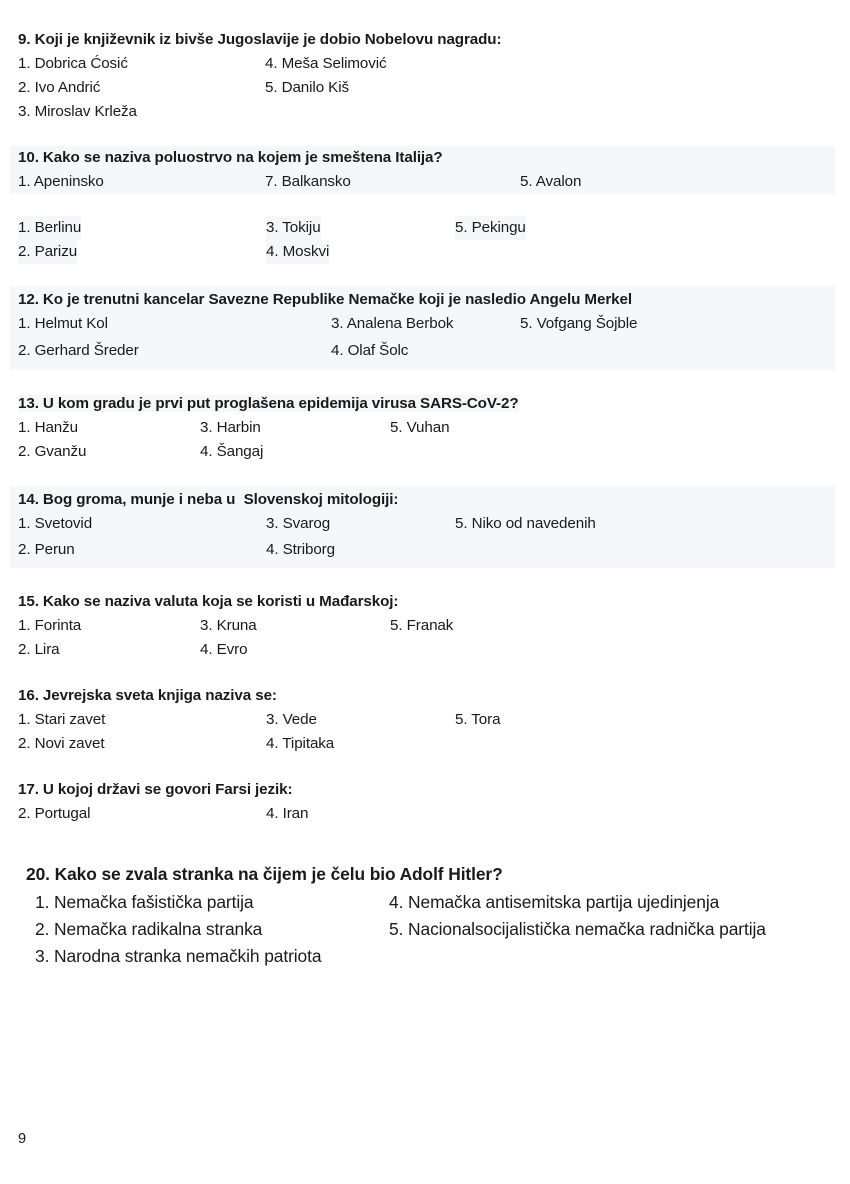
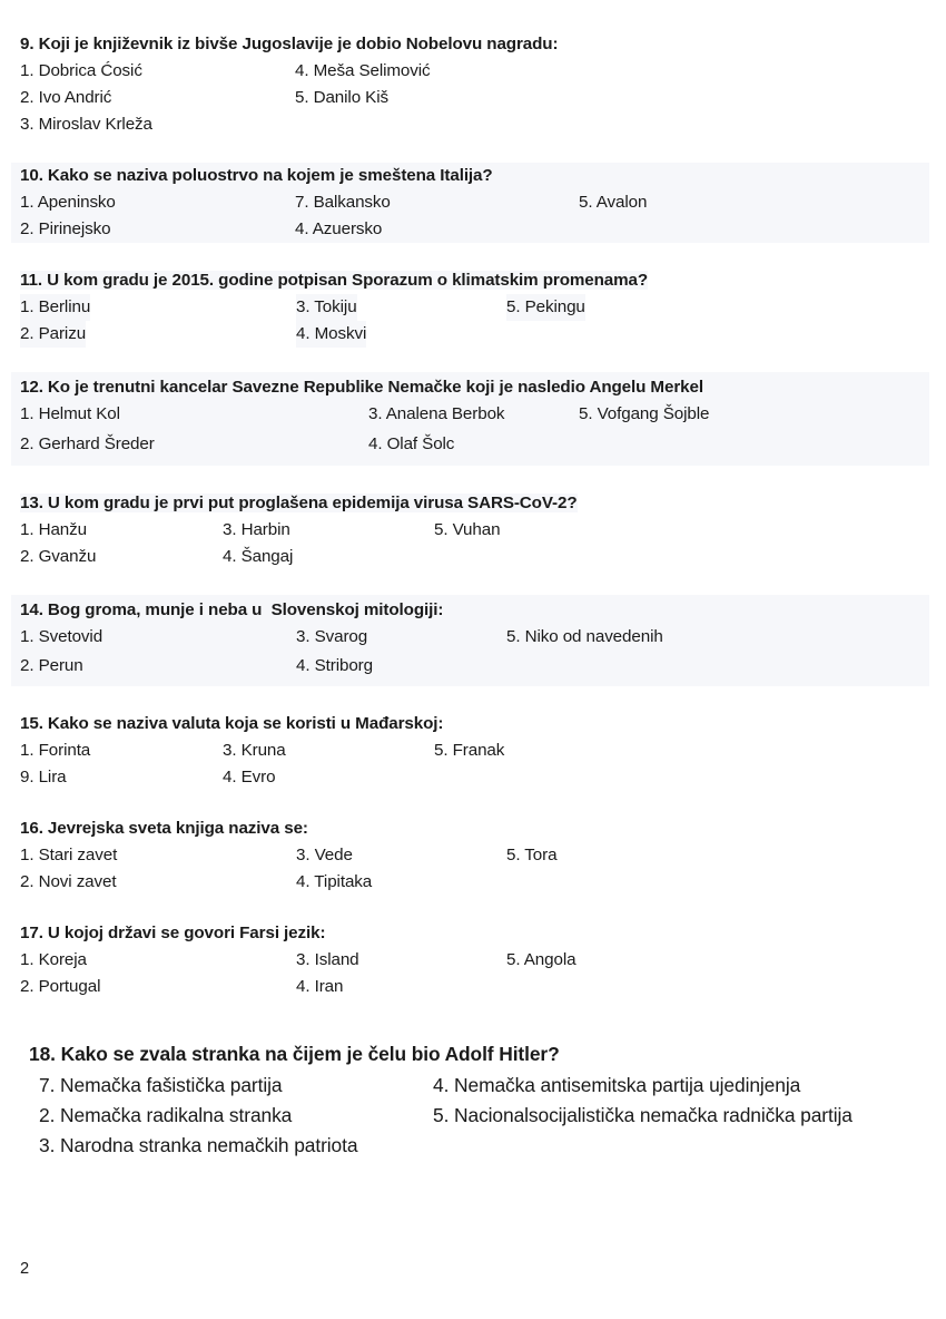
  9. Koji je književnik iz bivše Jugoslavije je dobio Nobelovu nagradu:
  1. Dobrica Ćosić
  4. Meša Selimović
  2. Ivo Andrić
  5. Danilo Kiš
  3. Miroslav Krleža
  10. Kako se naziva poluostrvo na kojem je smeštena Italija?
  1. Apeninsko
  7. Balkansko
  5. Avalon
+ 2. Pirinejsko
+ 4. Azuersko
+ 11. U kom gradu je 2015. godine potpisan Sporazum o klimatskim promenama?
  1. Berlinu
  3. Tokiju
  5. Pekingu
  2. Parizu
  4. Moskvi
  12. Ko je trenutni kancelar Savezne Republike Nemačke koji je nasledio Angelu Merkel
  1. Helmut Kol
  3. Analena Berbok
  5. Vofgang Šojble
  2. Gerhard Šreder
  4. Olaf Šolc
  13. U kom gradu je prvi put proglašena epidemija virusa SARS-CoV-2?
  1. Hanžu
  3. Harbin
  5. Vuhan
  2. Gvanžu
  4. Šangaj
  14. Bog groma, munje i neba u Slovenskoj mitologiji:
  1. Svetovid
  3. Svarog
  5. Niko od navedenih
  2. Perun
  4. Striborg
  15. Kako se naziva valuta koja se koristi u Mađarskoj:
  1. Forinta
  3. Kruna
  5. Franak
- 2. Lira
+ 9. Lira
  4. Evro
  16. Jevrejska sveta knjiga naziva se:
  1. Stari zavet
  3. Vede
  5. Tora
  2. Novi zavet
  4. Tipitaka
  17. U kojoj državi se govori Farsi jezik:
+ 1. Koreja
+ 3. Island
+ 5. Angola
  2. Portugal
  4. Iran
- 20. Kako se zvala stranka na čijem je čelu bio Adolf Hitler?
+ 18. Kako se zvala stranka na čijem je čelu bio Adolf Hitler?
- 1. Nemačka fašistička partija
+ 7. Nemačka fašistička partija
  4. Nemačka antisemitska partija ujedinjenja
  2. Nemačka radikalna stranka
  5. Nacionalsocijalistička nemačka radnička partija
  3. Narodna stranka nemačkih patriota
- 9
+ 2
